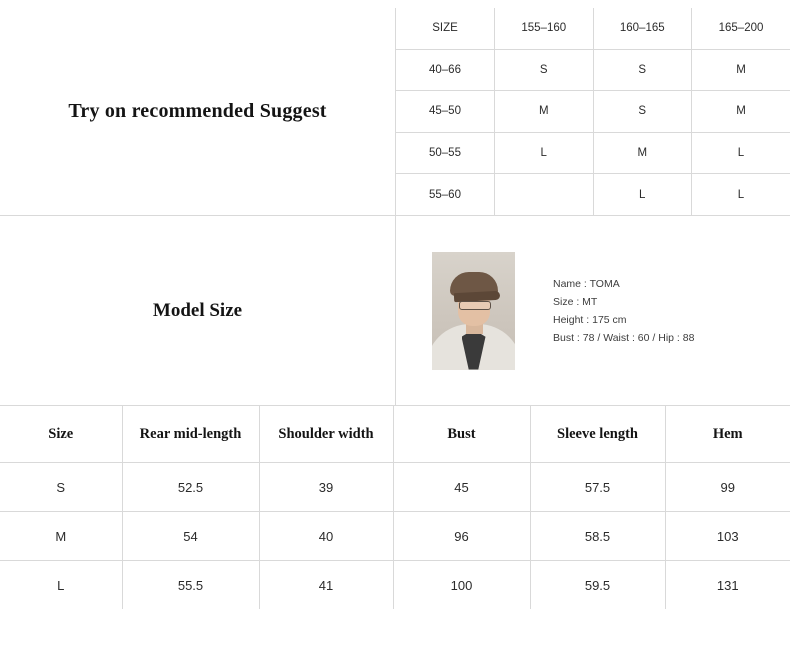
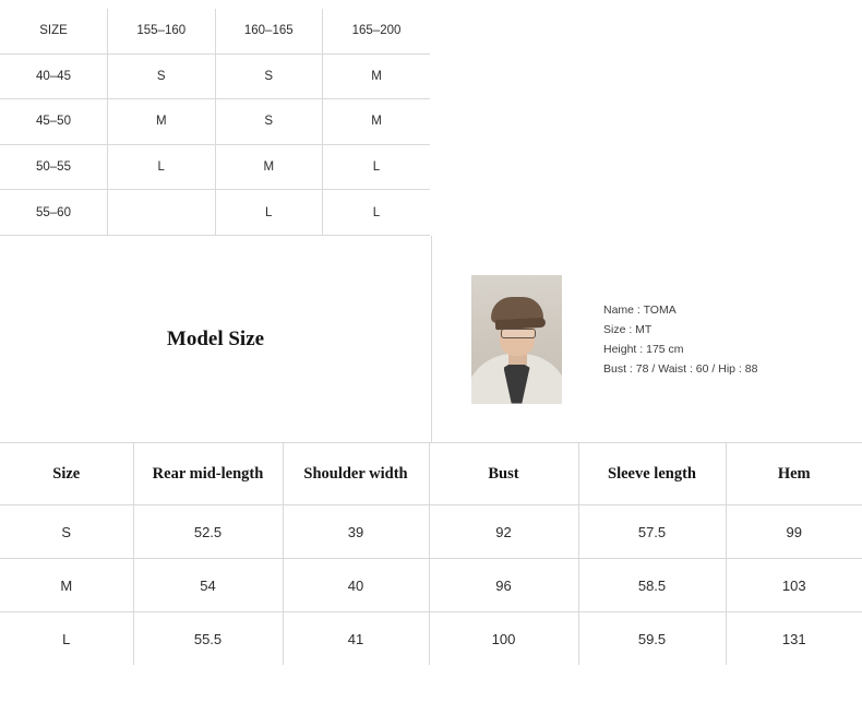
- Try on recommended Suggest
  SIZE	155–160	160–165	165–200
- 40–66	S	S	M
+ 40–45	S	S	M
  45–50	M	S	M
  50–55	L	M	L
  55–60		L	L
  Model Size
  Name : TOMA
  Size : MT
  Height : 175 cm
  Bust : 78 / Waist : 60 / Hip : 88
  Size	Rear mid-length	Shoulder width	Bust	Sleeve length	Hem
- S	52.5	39	45	57.5	99
+ S	52.5	39	92	57.5	99
  M	54	40	96	58.5	103
  L	55.5	41	100	59.5	131
